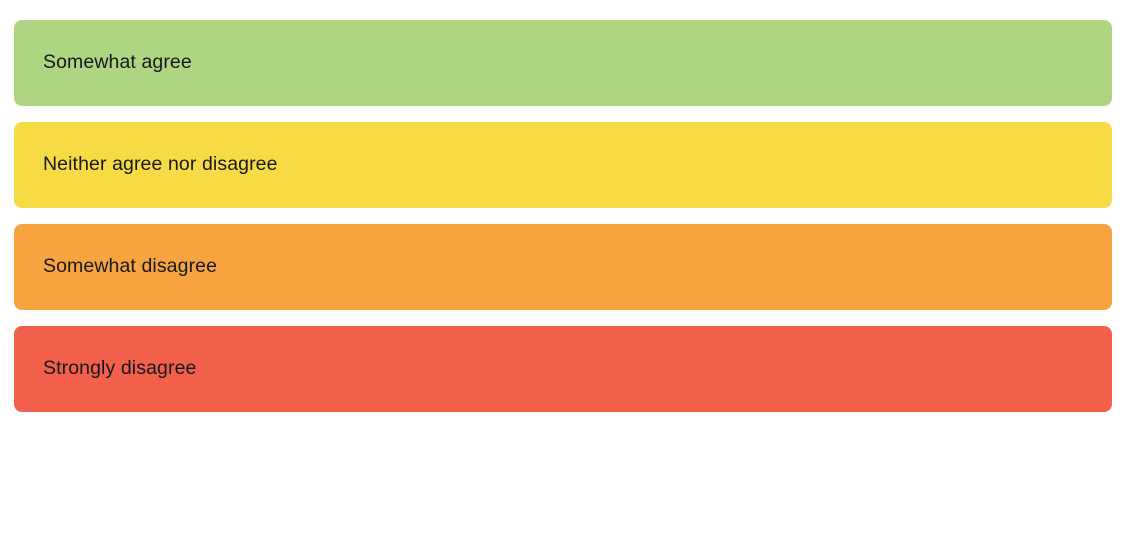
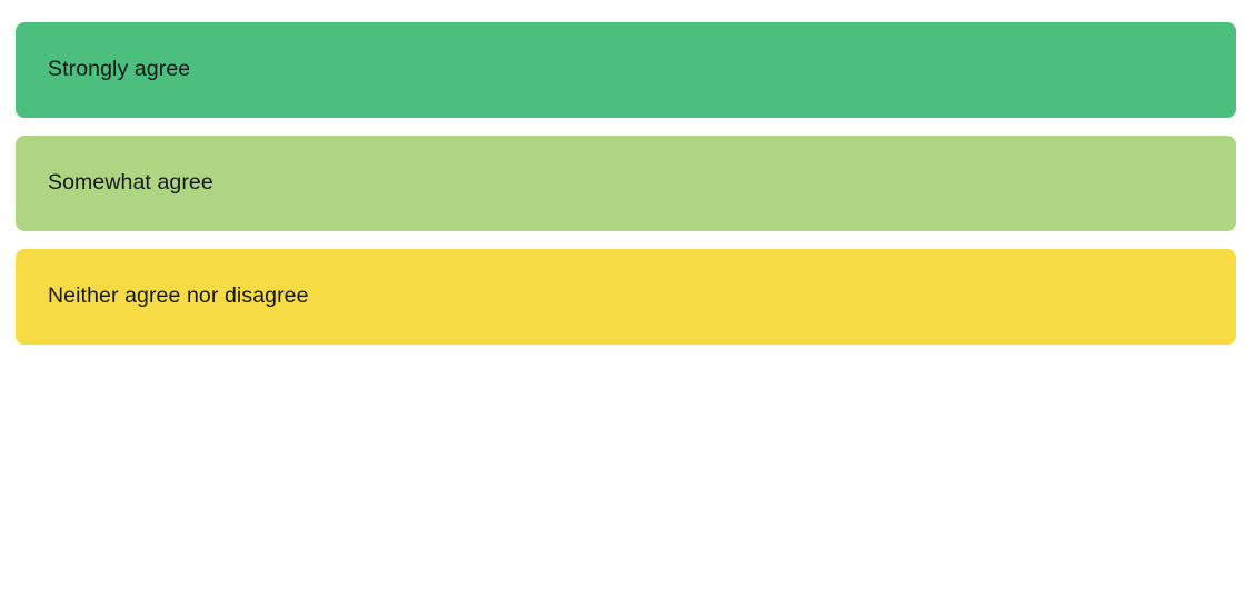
+ Strongly agree
  Somewhat agree
  Neither agree nor disagree
- Somewhat disagree
- Strongly disagree
